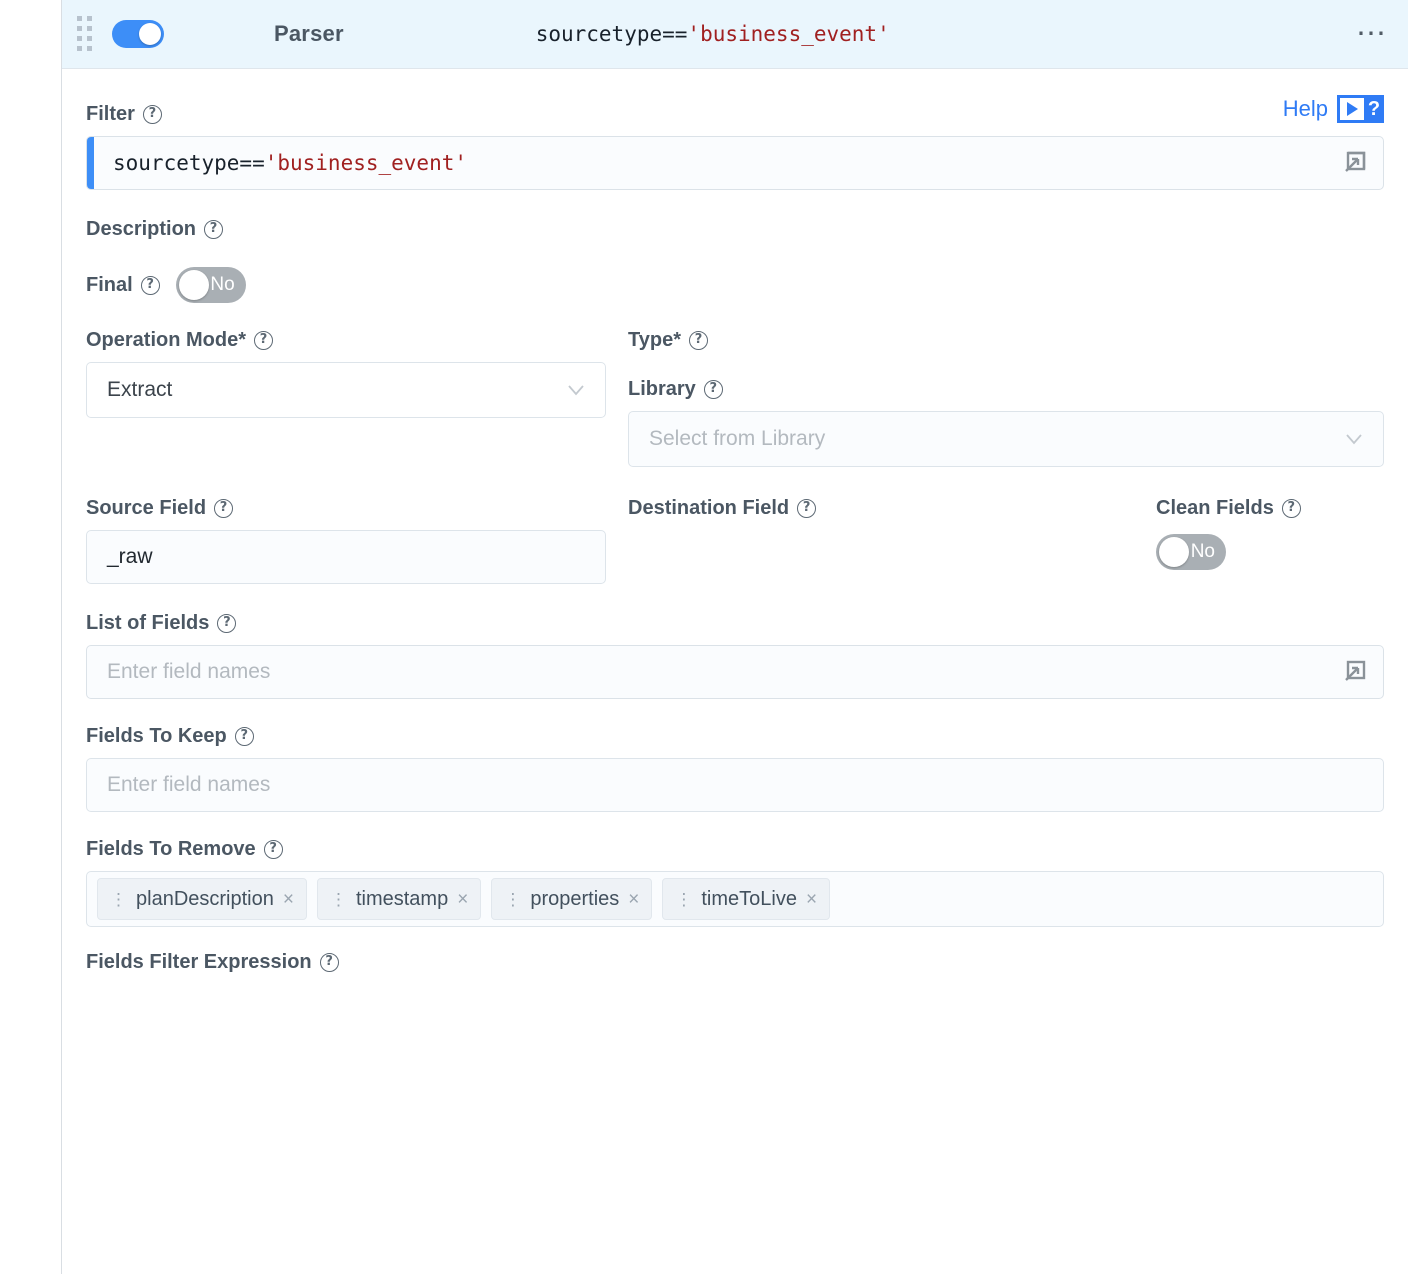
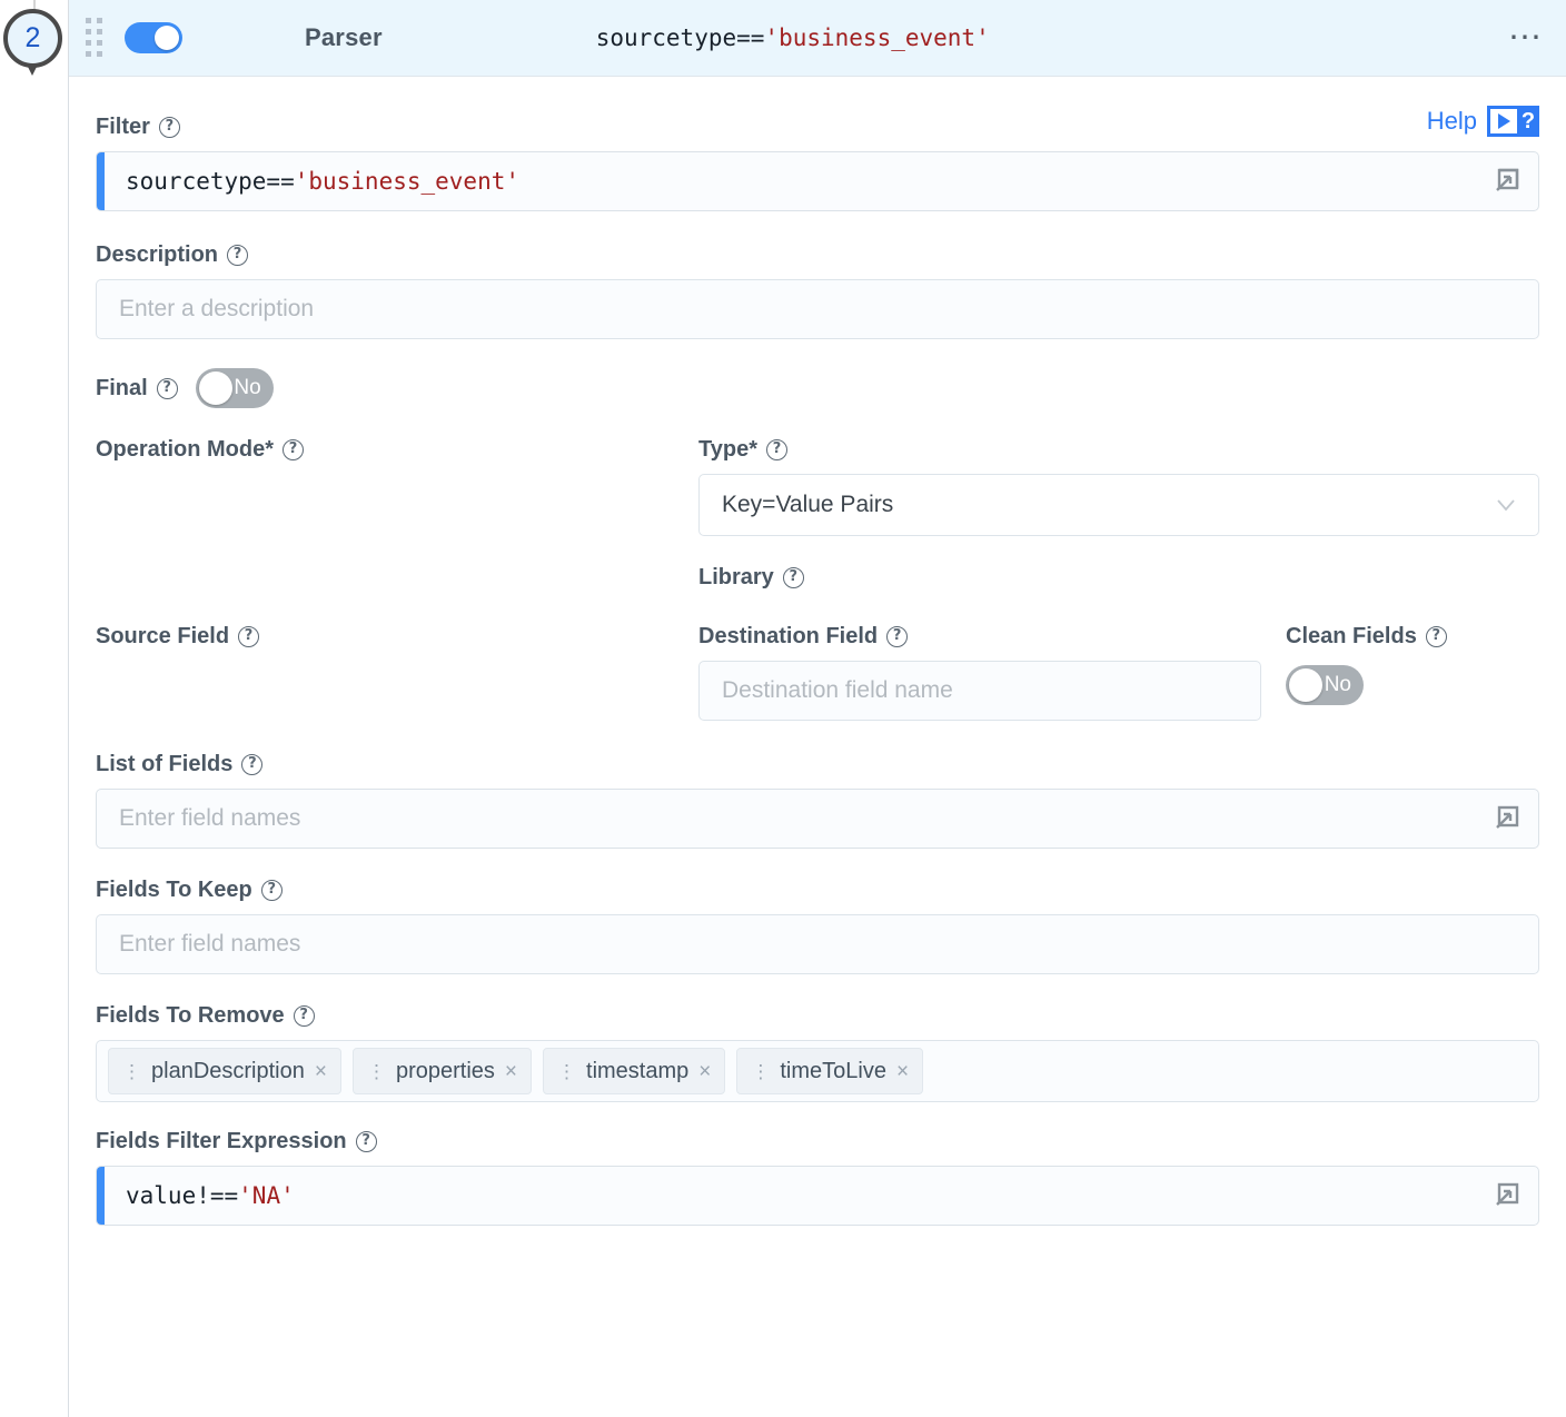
+ 2
  Parser
  sourcetype=='business_event'
  ⋯
  Help
  ?
  Filter
  ?
  sourcetype=='business_event'
  Description
  ?
+ Enter a description
  Final
  ?
  No
  Operation Mode*
  ?
- Extract
  Type*
  ?
+ Key=Value Pairs
  Library
  ?
- Select from Library
  Source Field
  ?
- _raw
  Destination Field
  ?
+ Destination field name
  Clean Fields
  ?
  No
  List of Fields
  ?
  Enter field names
  Fields To Keep
  ?
  Enter field names
  Fields To Remove
  ?
  ⋮
  planDescription
  ×
  ⋮
- timestamp
+ properties
  ×
  ⋮
- properties
+ timestamp
  ×
  ⋮
  timeToLive
  ×
  Fields Filter Expression
  ?
+ value!=='NA'
